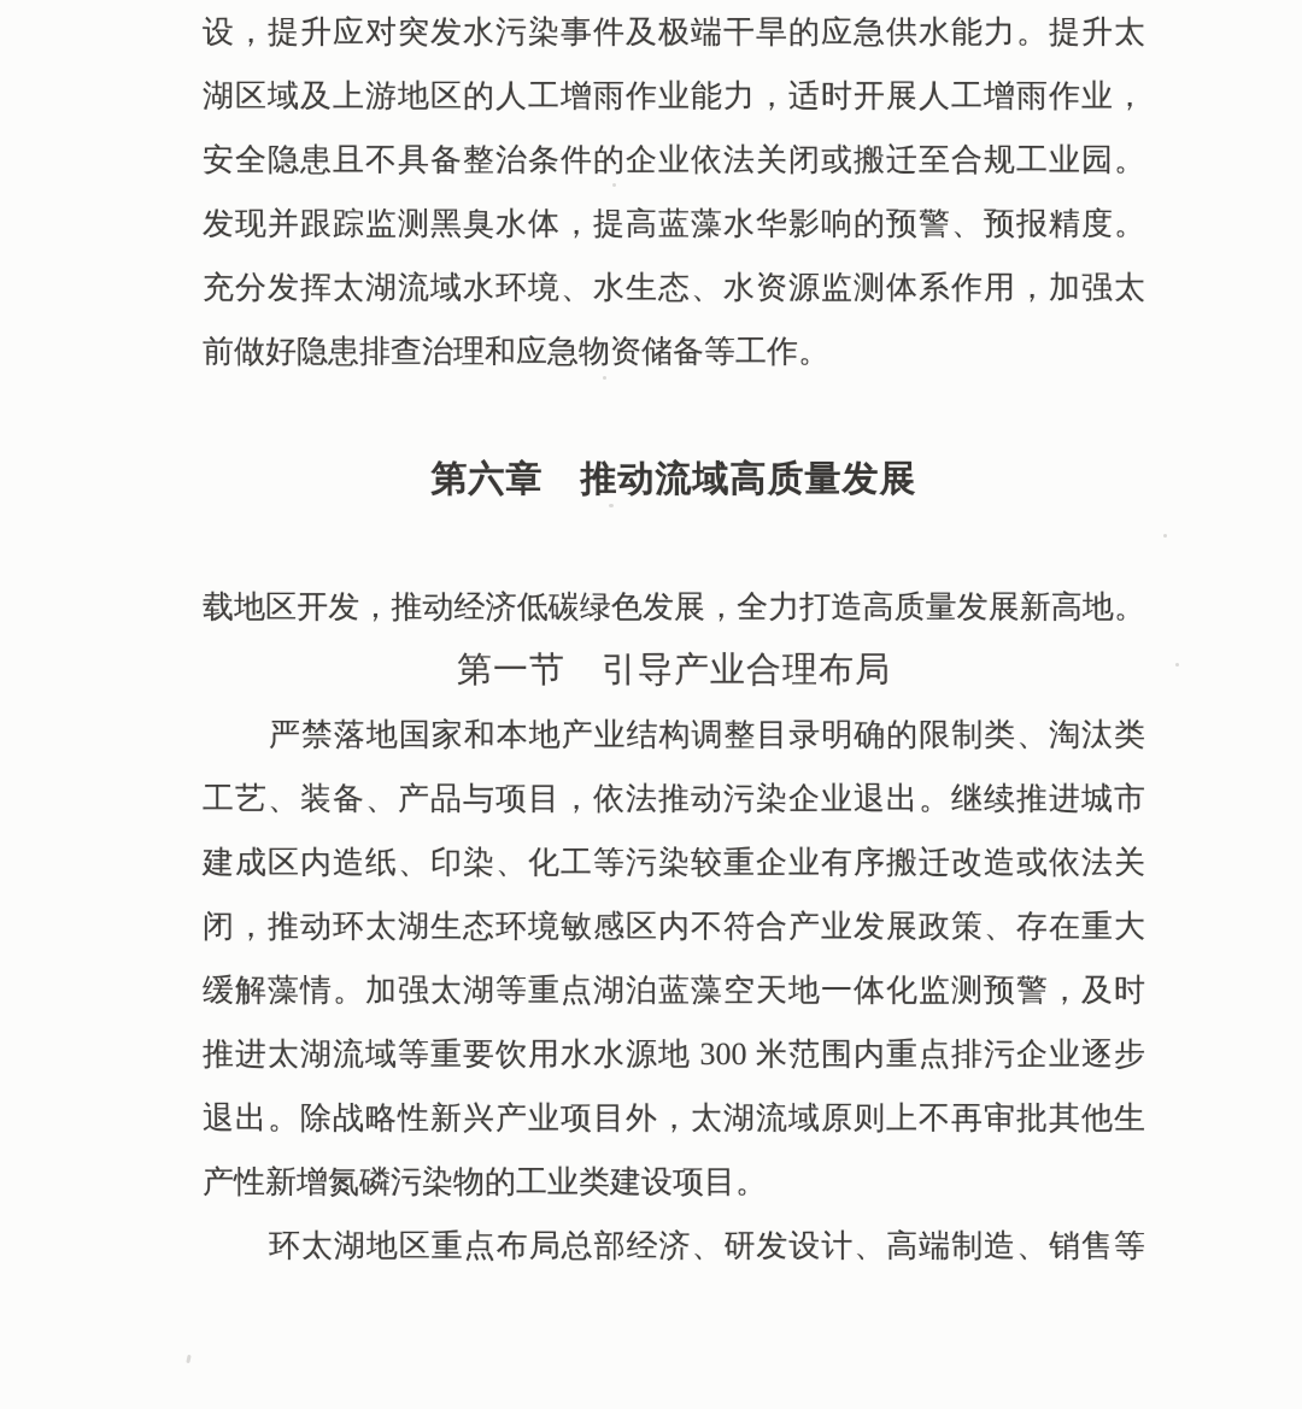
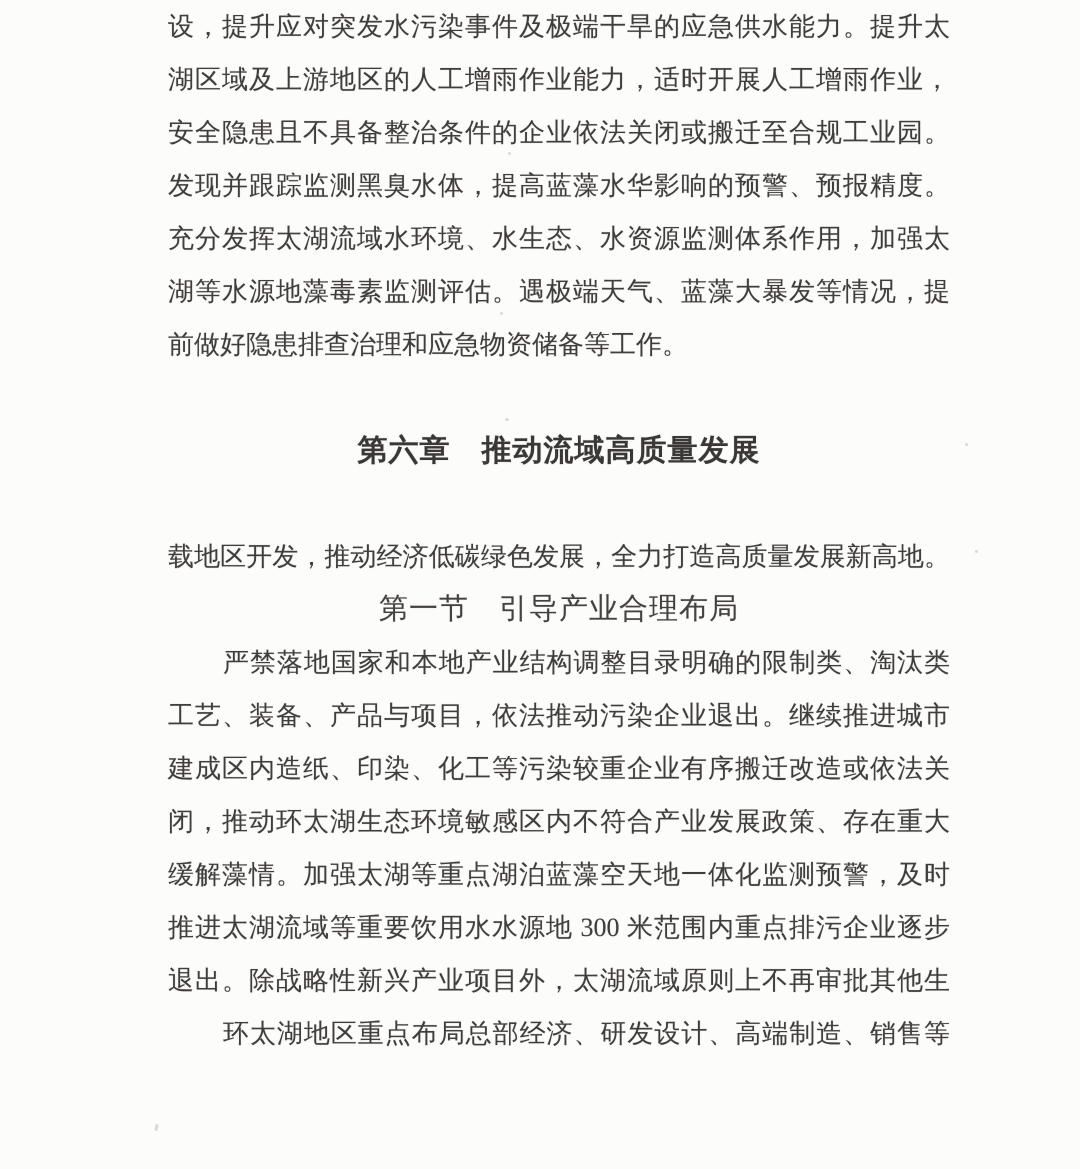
  设，提升应对突发水污染事件及极端干旱的应急供水能力。提升太
  湖区域及上游地区的人工增雨作业能力，适时开展人工增雨作业，
  安全隐患且不具备整治条件的企业依法关闭或搬迁至合规工业园。
  发现并跟踪监测黑臭水体，提高蓝藻水华影响的预警、预报精度。
  充分发挥太湖流域水环境、水生态、水资源监测体系作用，加强太
+ 湖等水源地藻毒素监测评估。遇极端天气、蓝藻大暴发等情况，提
  前做好隐患排查治理和应急物资储备等工作。
  第六章 推动流域高质量发展
  载地区开发，推动经济低碳绿色发展，全力打造高质量发展新高地。
  第一节 引导产业合理布局
  严禁落地国家和本地产业结构调整目录明确的限制类、淘汰类
  工艺、装备、产品与项目，依法推动污染企业退出。继续推进城市
  建成区内造纸、印染、化工等污染较重企业有序搬迁改造或依法关
  闭，推动环太湖生态环境敏感区内不符合产业发展政策、存在重大
  缓解藻情。加强太湖等重点湖泊蓝藻空天地一体化监测预警，及时
  推进太湖流域等重要饮用水水源地 300 米范围内重点排污企业逐步
  退出。除战略性新兴产业项目外，太湖流域原则上不再审批其他生
- 产性新增氮磷污染物的工业类建设项目。
  环太湖地区重点布局总部经济、研发设计、高端制造、销售等
